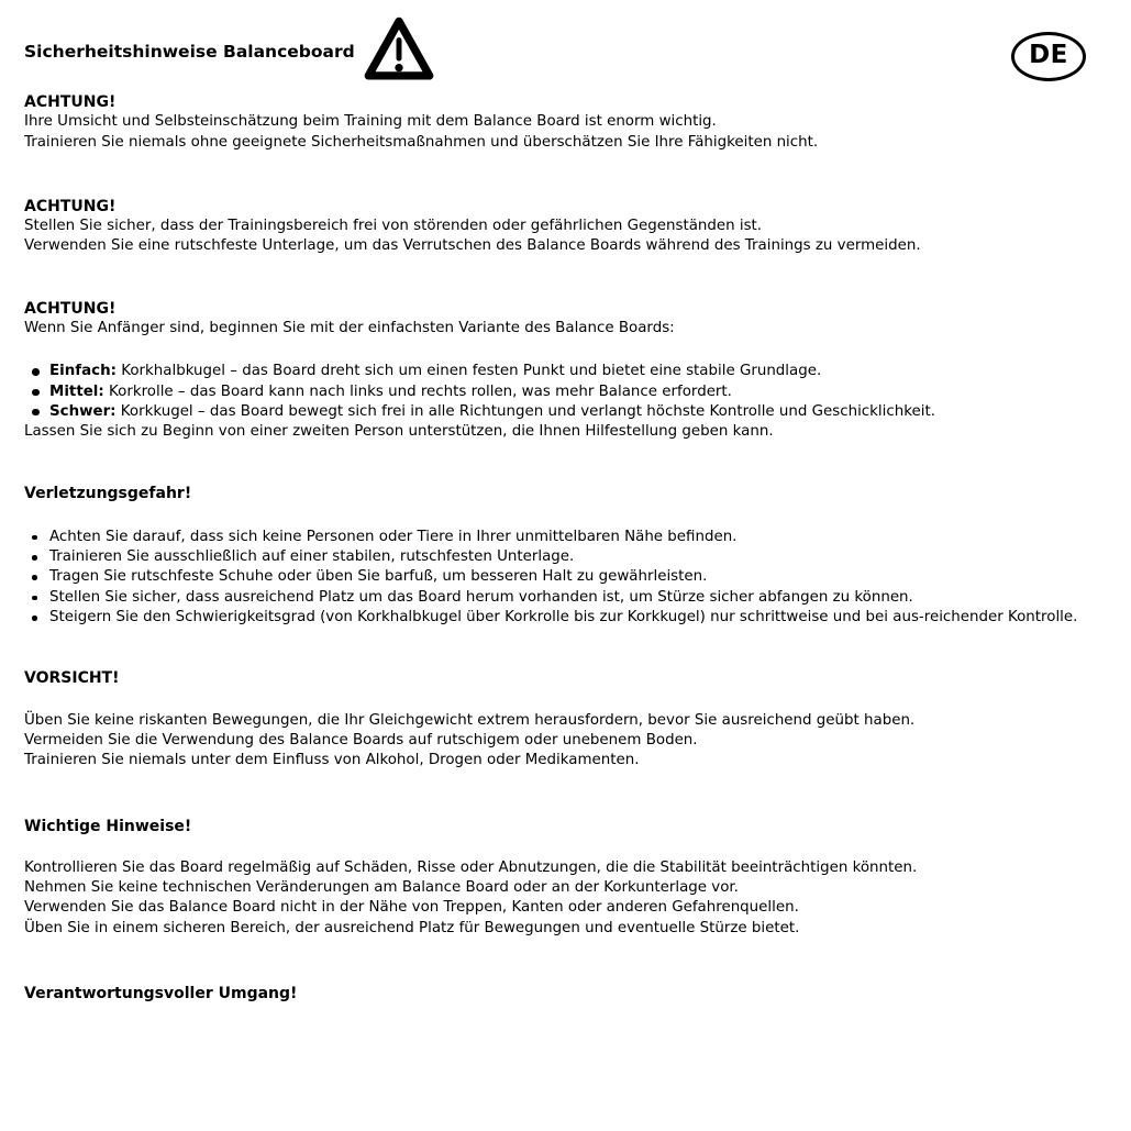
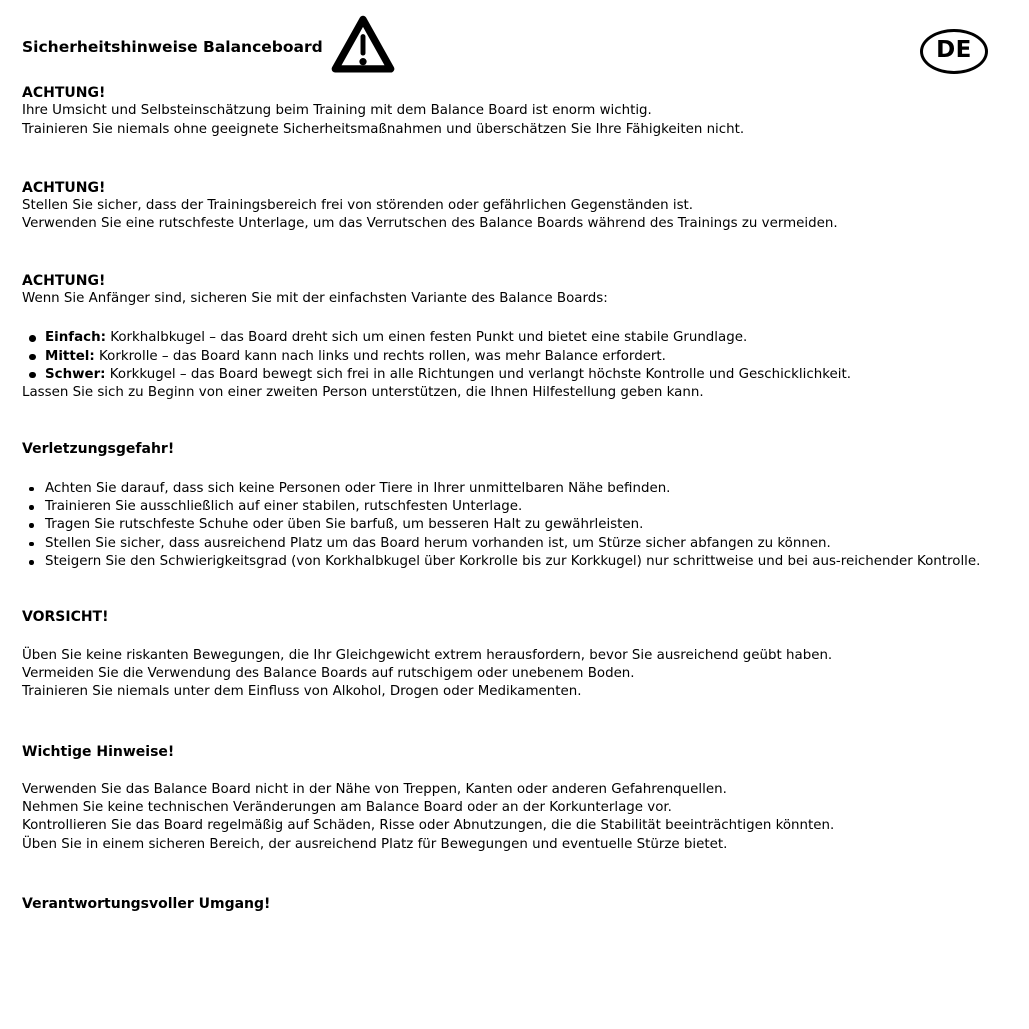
  Sicherheitshinweise Balanceboard
  DE
  ACHTUNG!
  Ihre Umsicht und Selbsteinschätzung beim Training mit dem Balance Board ist enorm wichtig.
  Trainieren Sie niemals ohne geeignete Sicherheitsmaßnahmen und überschätzen Sie Ihre Fähigkeiten nicht.
  ACHTUNG!
  Stellen Sie sicher, dass der Trainingsbereich frei von störenden oder gefährlichen Gegenständen ist.
  Verwenden Sie eine rutschfeste Unterlage, um das Verrutschen des Balance Boards während des Trainings zu vermeiden.
  ACHTUNG!
- Wenn Sie Anfänger sind, beginnen Sie mit der einfachsten Variante des Balance Boards:
+ Wenn Sie Anfänger sind, sicheren Sie mit der einfachsten Variante des Balance Boards:
  Einfach: Korkhalbkugel – das Board dreht sich um einen festen Punkt und bietet eine stabile Grundlage.
  Mittel: Korkrolle – das Board kann nach links und rechts rollen, was mehr Balance erfordert.
  Schwer: Korkkugel – das Board bewegt sich frei in alle Richtungen und verlangt höchste Kontrolle und Geschicklichkeit.
  Lassen Sie sich zu Beginn von einer zweiten Person unterstützen, die Ihnen Hilfestellung geben kann.
  Verletzungsgefahr!
  Achten Sie darauf, dass sich keine Personen oder Tiere in Ihrer unmittelbaren Nähe befinden.
  Trainieren Sie ausschließlich auf einer stabilen, rutschfesten Unterlage.
  Tragen Sie rutschfeste Schuhe oder üben Sie barfuß, um besseren Halt zu gewährleisten.
  Stellen Sie sicher, dass ausreichend Platz um das Board herum vorhanden ist, um Stürze sicher abfangen zu können.
  Steigern Sie den Schwierigkeitsgrad (von Korkhalbkugel über Korkrolle bis zur Korkkugel) nur schrittweise und bei aus-reichender Kontrolle.
  VORSICHT!
  Üben Sie keine riskanten Bewegungen, die Ihr Gleichgewicht extrem herausfordern, bevor Sie ausreichend geübt haben.
  Vermeiden Sie die Verwendung des Balance Boards auf rutschigem oder unebenem Boden.
  Trainieren Sie niemals unter dem Einfluss von Alkohol, Drogen oder Medikamenten.
  Wichtige Hinweise!
- Kontrollieren Sie das Board regelmäßig auf Schäden, Risse oder Abnutzungen, die die Stabilität beeinträchtigen könnten.
+ Verwenden Sie das Balance Board nicht in der Nähe von Treppen, Kanten oder anderen Gefahrenquellen.
  Nehmen Sie keine technischen Veränderungen am Balance Board oder an der Korkunterlage vor.
- Verwenden Sie das Balance Board nicht in der Nähe von Treppen, Kanten oder anderen Gefahrenquellen.
+ Kontrollieren Sie das Board regelmäßig auf Schäden, Risse oder Abnutzungen, die die Stabilität beeinträchtigen könnten.
  Üben Sie in einem sicheren Bereich, der ausreichend Platz für Bewegungen und eventuelle Stürze bietet.
  Verantwortungsvoller Umgang!
